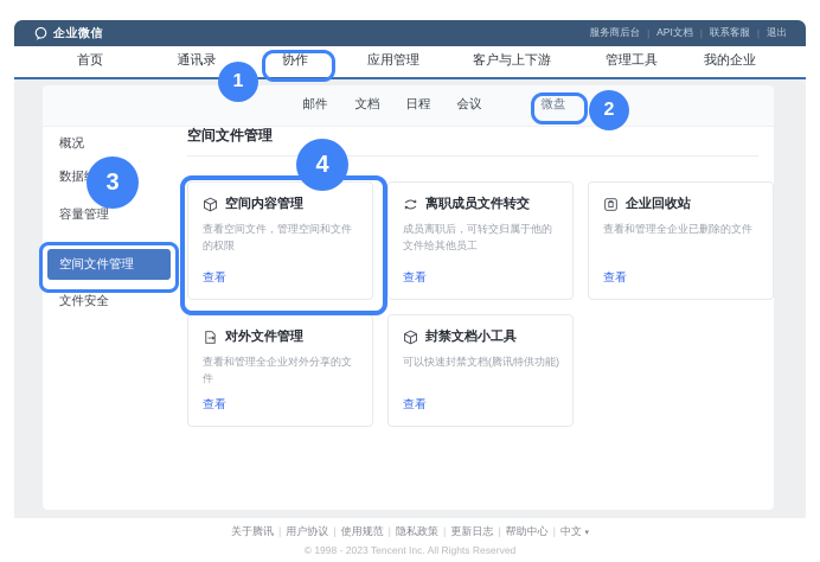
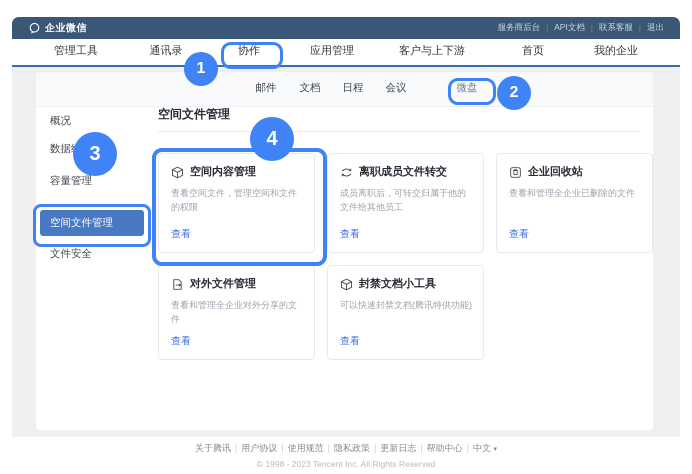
  企业微信
  服务商后台
  |
  API文档
  |
  联系客服
  |
  退出
- 首页
+ 管理工具
  通讯录
  协作
  应用管理
  客户与上下游
- 管理工具
+ 首页
  我的企业
  邮件
  文档
  日程
  会议
  微盘
  概况
  容量管理
  空间文件管理
  文件安全
  空间文件管理
  空间内容管理
  查看空间文件，管理空间和文件的权限
  查看
  离职成员文件转交
  成员离职后，可转交归属于他的文件给其他员工
  查看
  企业回收站
  查看和管理全企业已删除的文件
  查看
  对外文件管理
  查看和管理全企业对外分享的文件
  查看
  封禁文档小工具
  可以快速封禁文档(腾讯特供功能)
  查看
  关于腾讯 | 用户协议 | 使用规范 | 隐私政策 | 更新日志 | 帮助中心 | 中文
  © 1998 - 2023 Tencent Inc. All Rights Reserved
  1
  2
  3
  4
